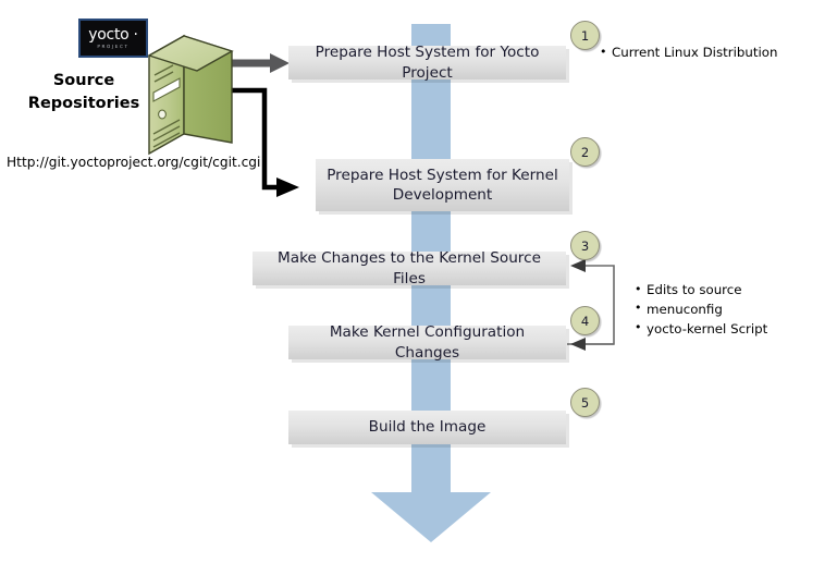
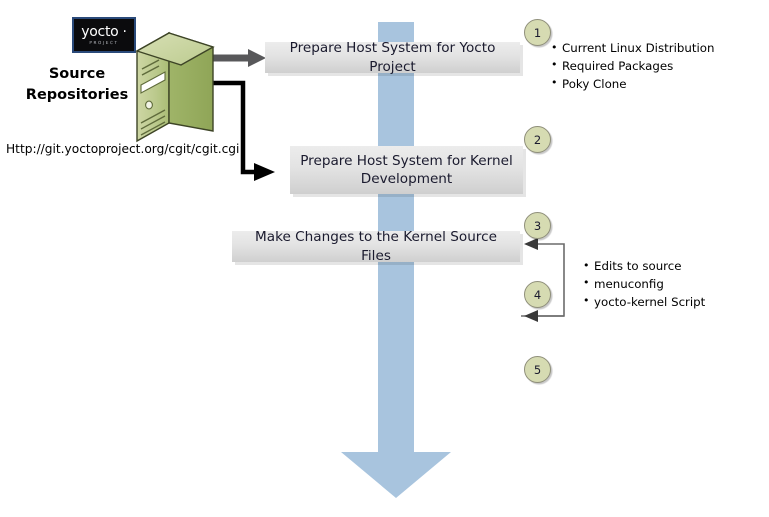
  yocto ·
  Source Repositories
  Http://git.yoctoproject.org/cgit/cgit.cgi
  Prepare Host System for Yocto Project
  Prepare Host System for Kernel Development
  Make Changes to the Kernel Source Files
- Make Kernel Configuration Changes
- Build the Image
  1
  2
  3
  4
  5
  Current Linux Distribution
+ Required Packages
+ Poky Clone
  Edits to source
  menuconfig
  yocto-kernel Script
